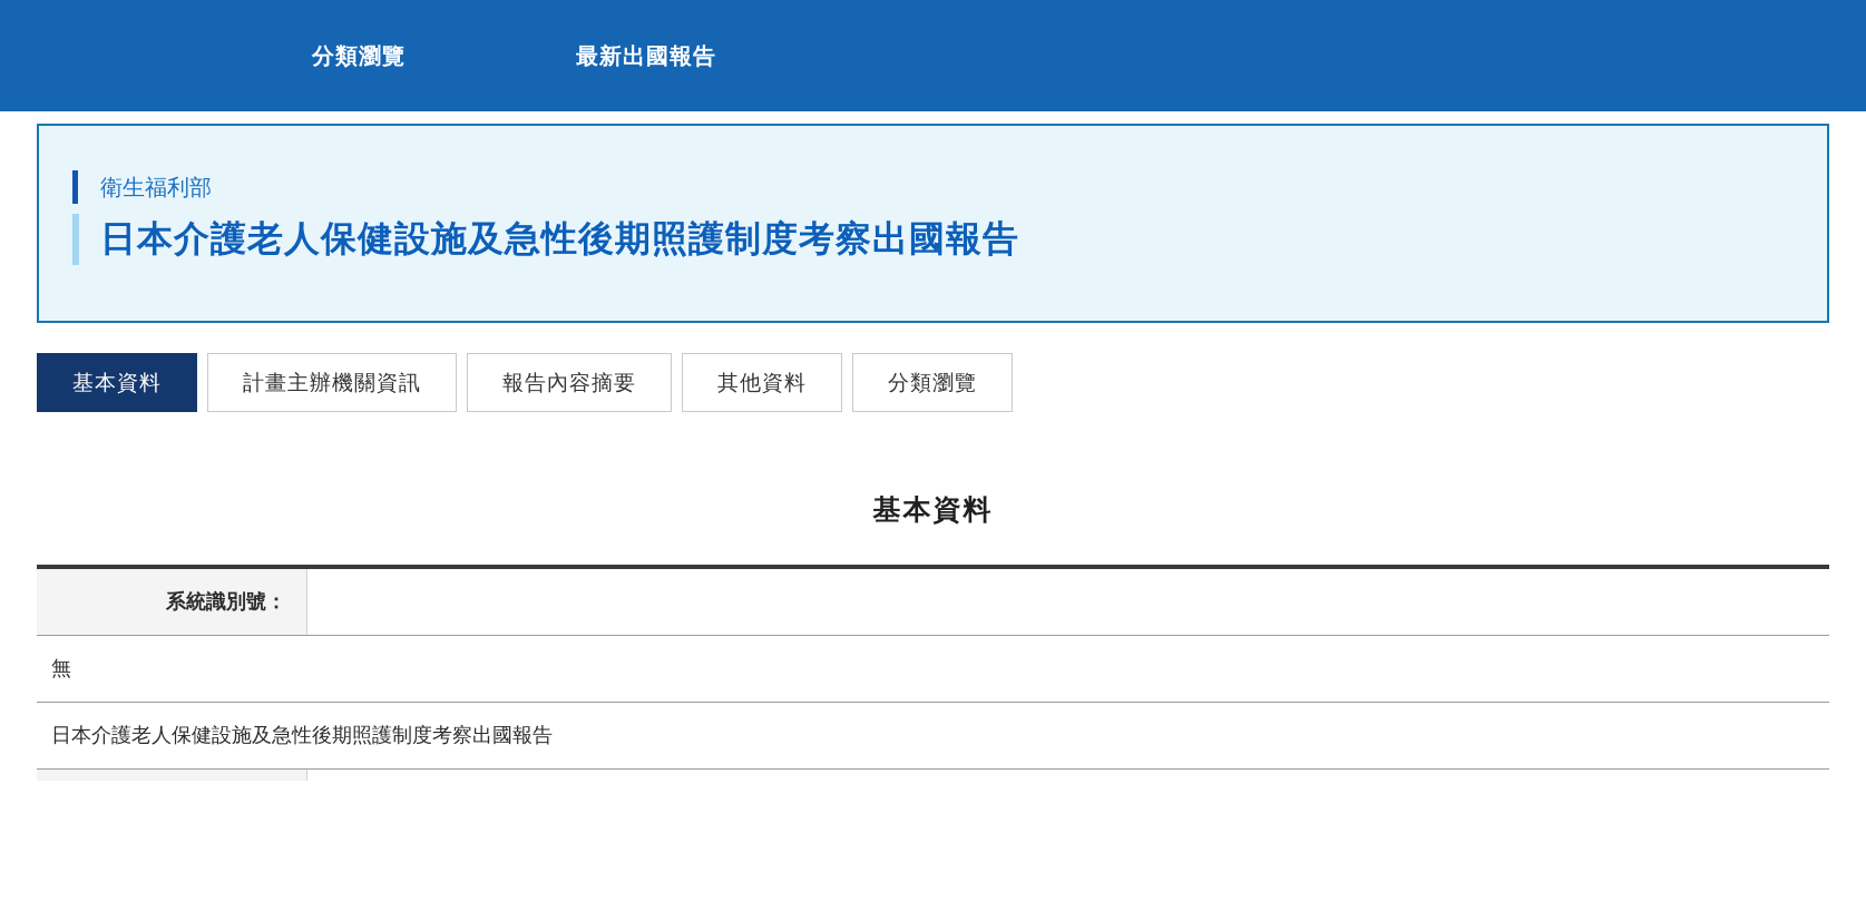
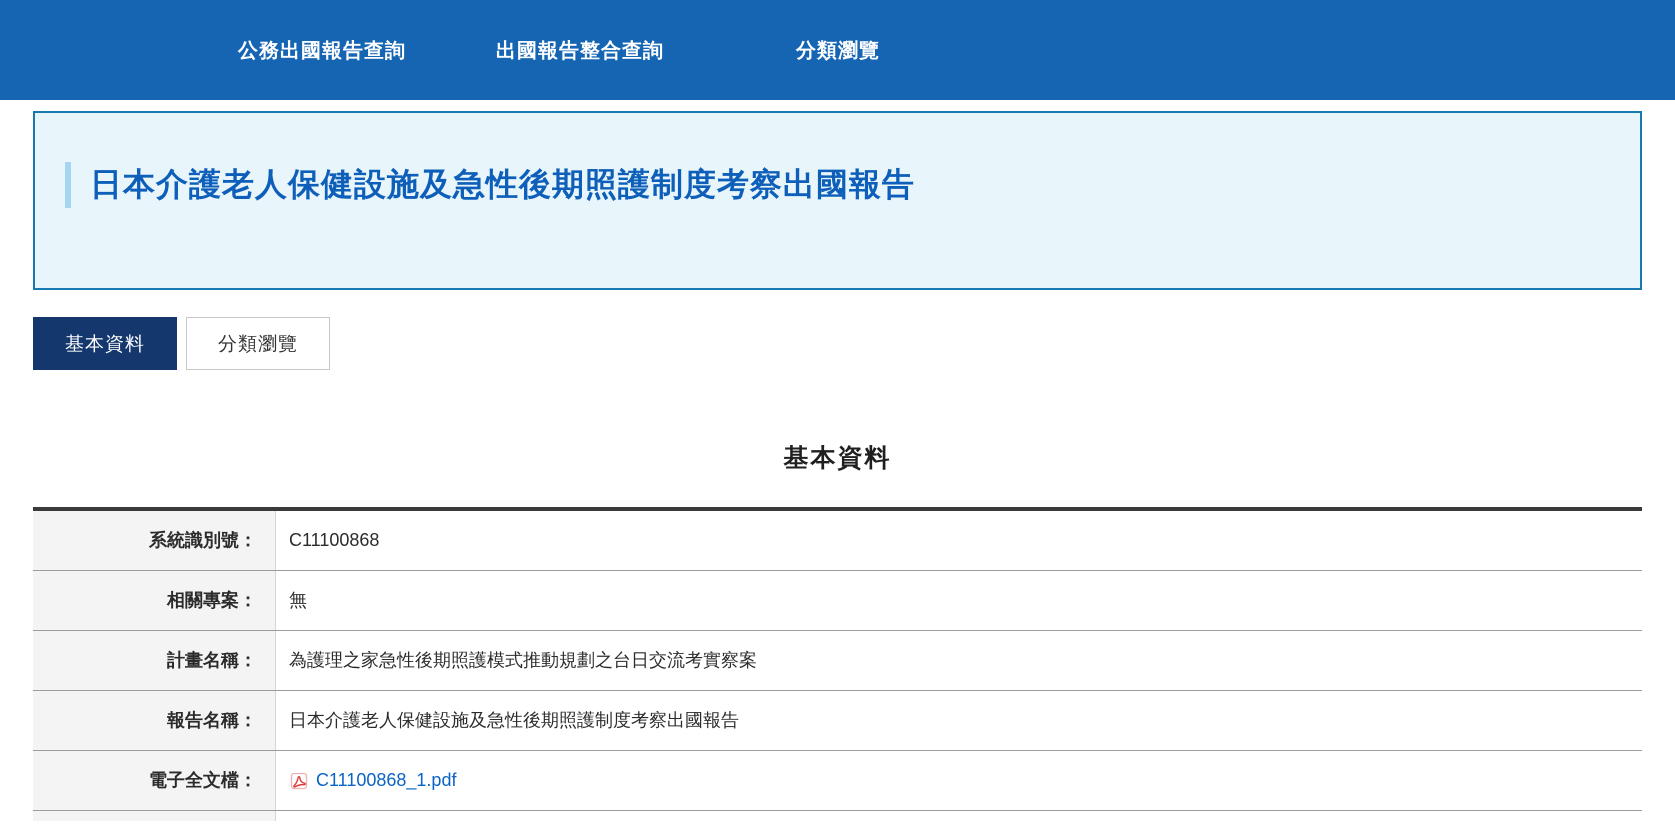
+ 公務出國報告查詢
+ 出國報告整合查詢
  分類瀏覽
- 最新出國報告
- 衛生福利部
  日本介護老人保健設施及急性後期照護制度考察出國報告
  基本資料
- 計畫主辦機關資訊
- 報告內容摘要
- 其他資料
  分類瀏覽
  基本資料
  系統識別號：
+ C11100868
+ 相關專案：
  無
+ 計畫名稱：
+ 為護理之家急性後期照護模式推動規劃之台日交流考實察案
+ 報告名稱：
  日本介護老人保健設施及急性後期照護制度考察出國報告
+ 電子全文檔：
+ C11100868_1.pdf
